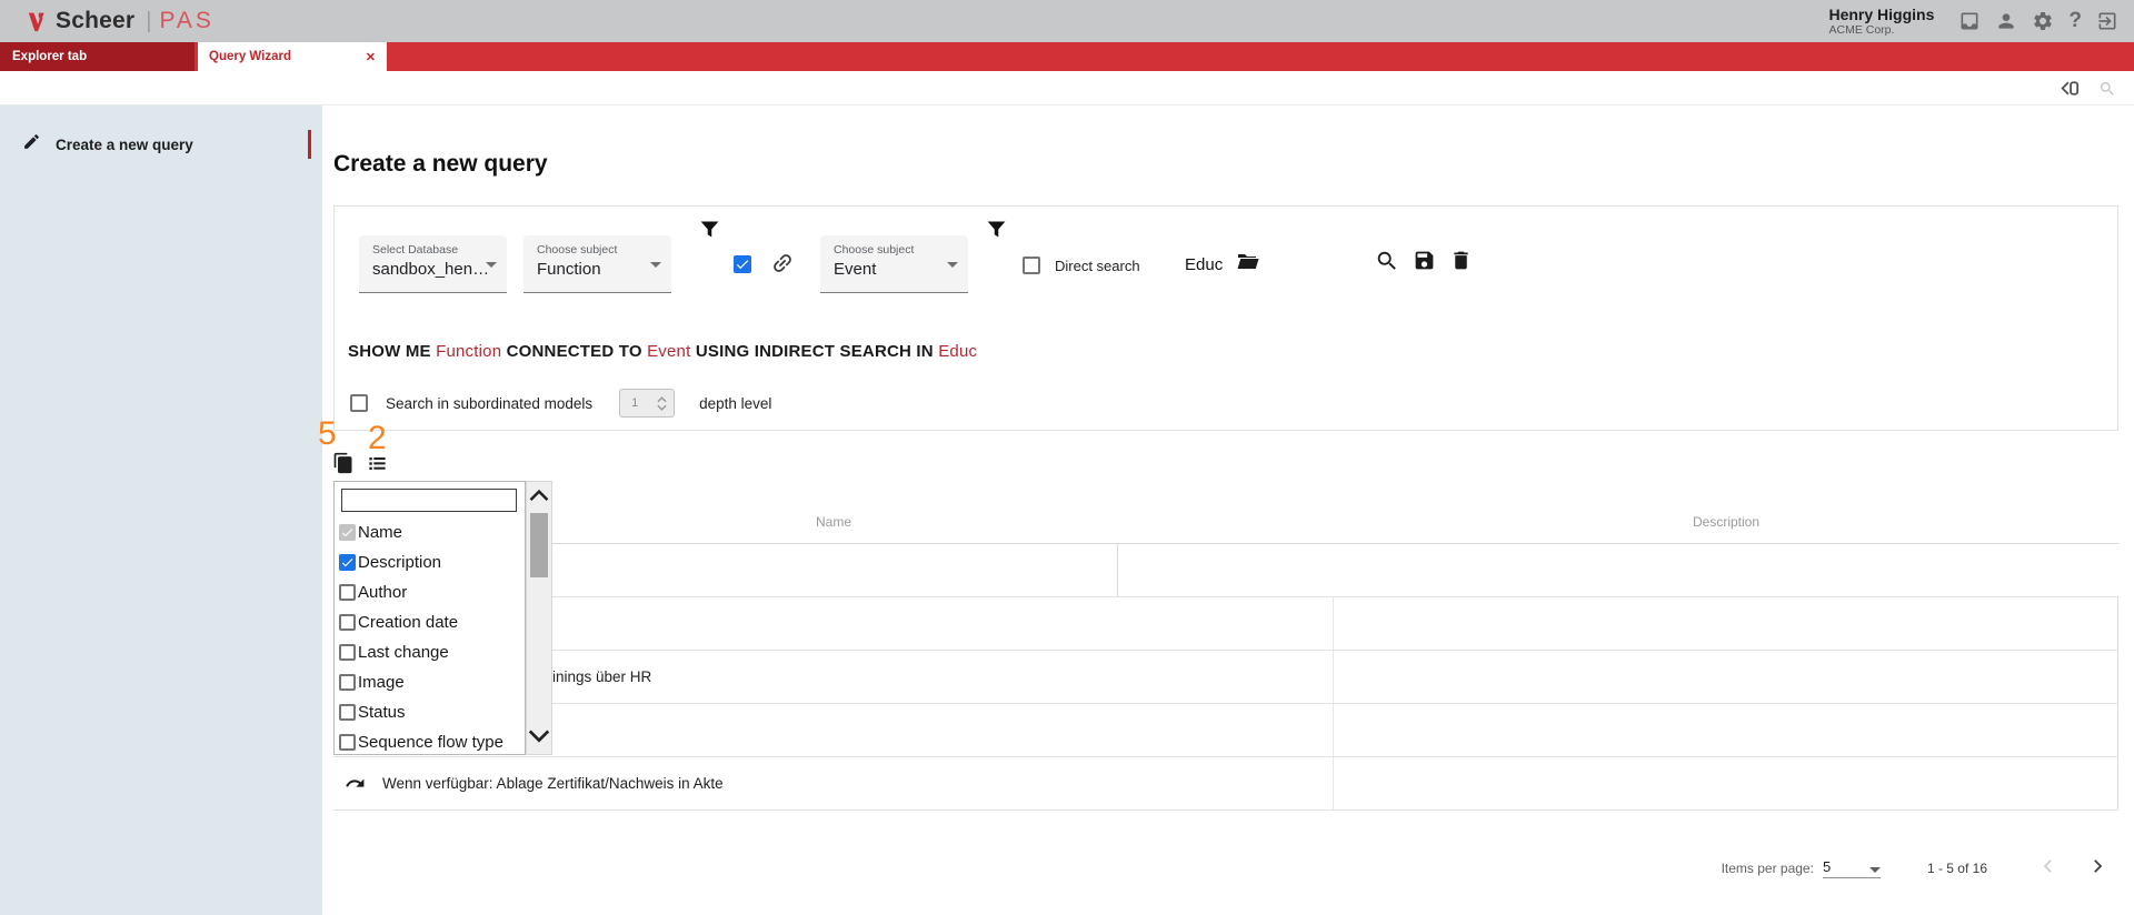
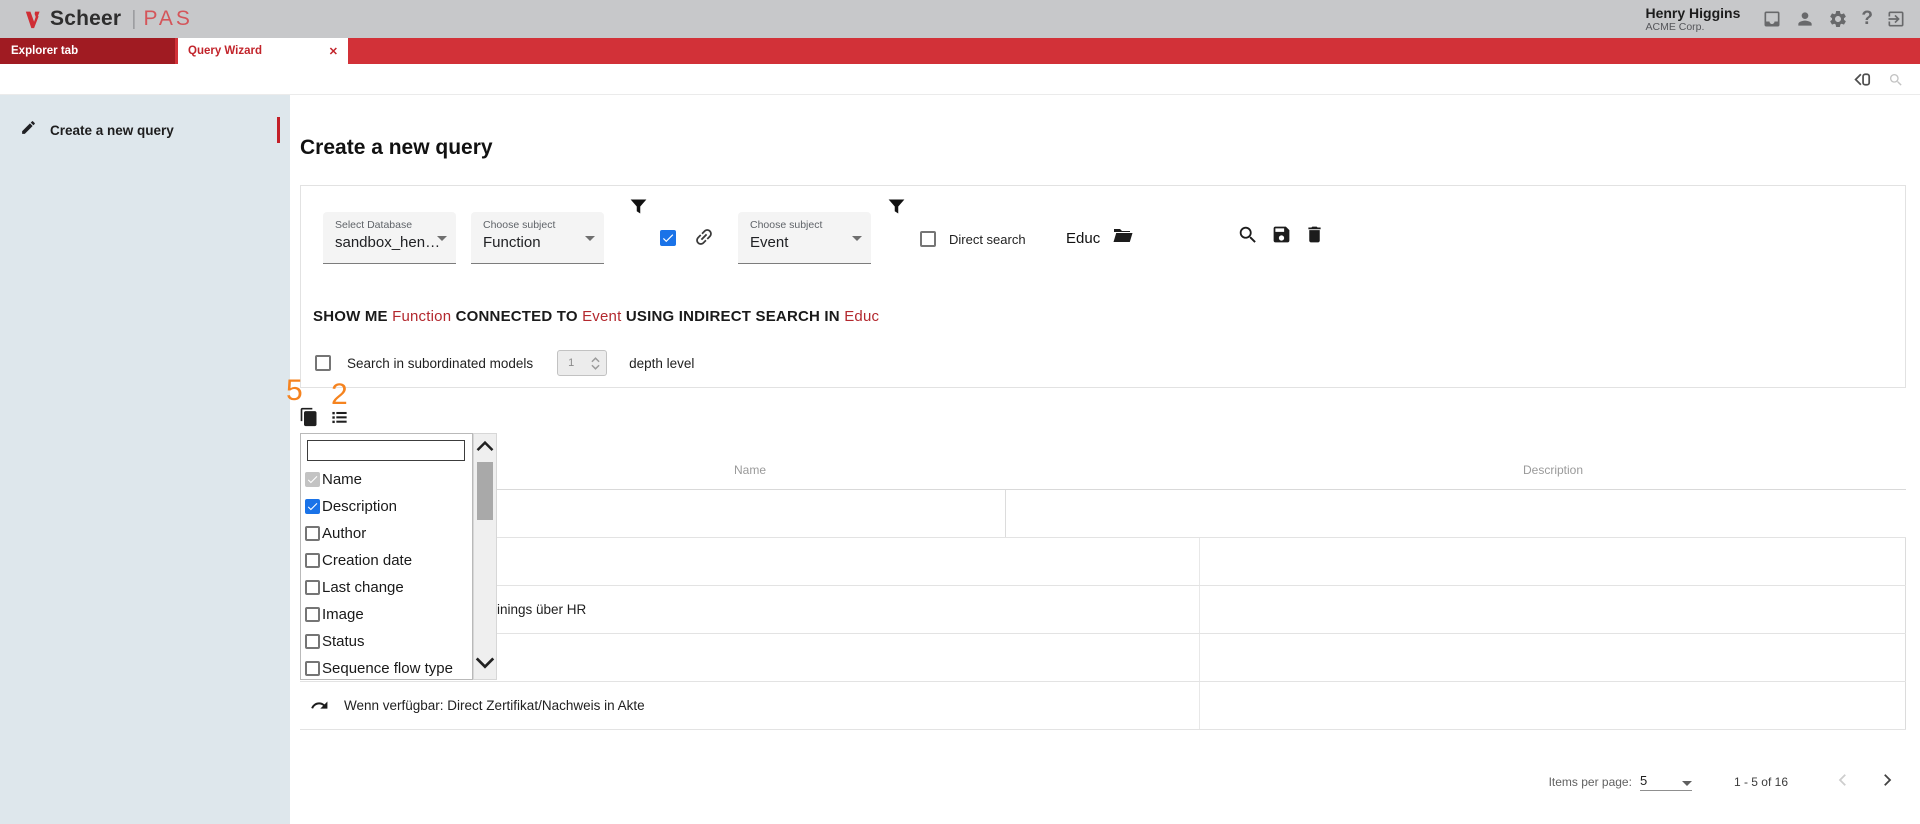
  Scheer
  |
  PAS
  Henry Higgins
  ACME Corp.
  ?
  Explorer tab
  Query Wizard
  ✕
  Create a new query
  Create a new query
  Select Database
  sandbox_hen…
  Choose subject
  Function
  Choose subject
  Event
  Direct search
  Educ
  SHOW ME Function CONNECTED TO Event USING INDIRECT SEARCH IN Educ
  Search in subordinated models
  1
  depth level
  5
  2
  Name
  Description
  Author
  Creation date
  Last change
  Image
  Status
  Sequence flow type
  Name
  Description
  inings über HR
- Wenn verfügbar: Ablage Zertifikat/Nachweis in Akte
+ Wenn verfügbar: Direct Zertifikat/Nachweis in Akte
  Items per page:
  5
  1 - 5 of 16
